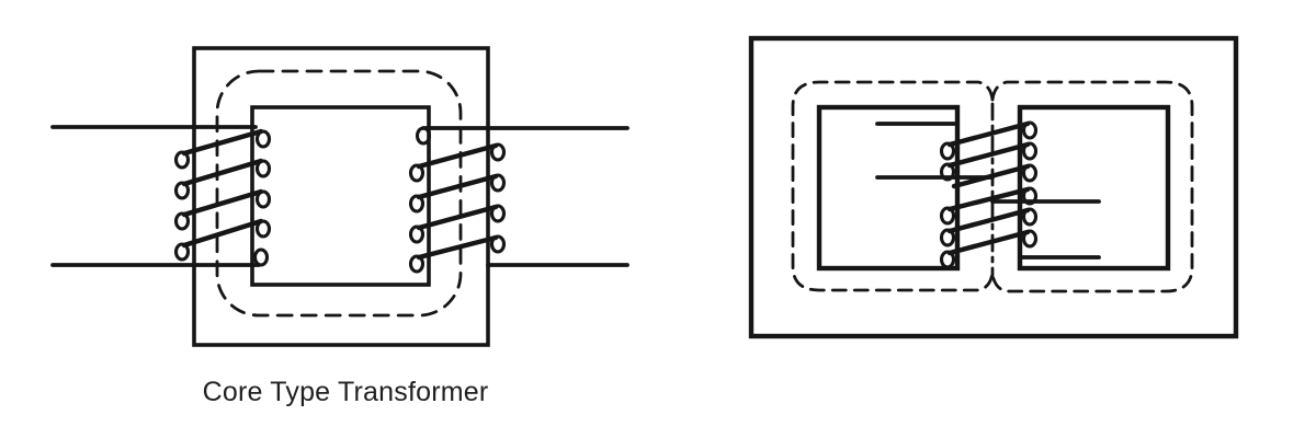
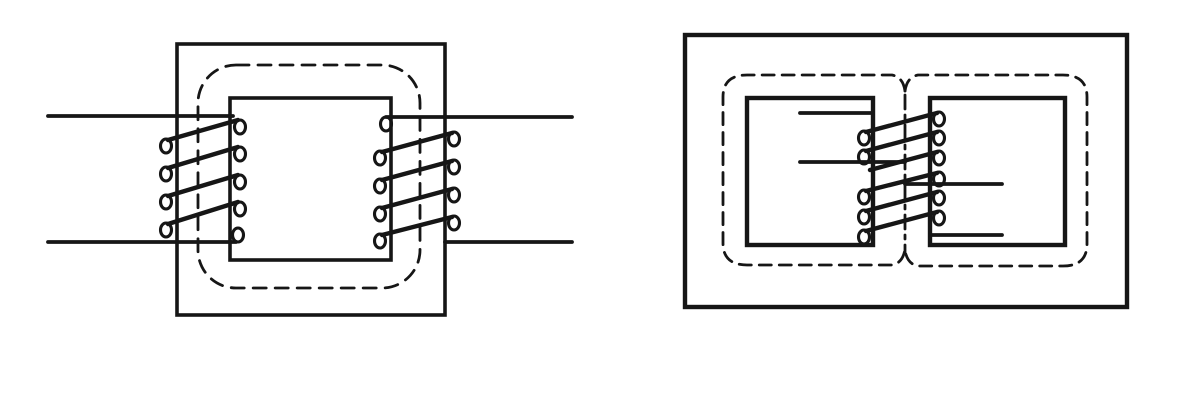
- Core Type Transformer
